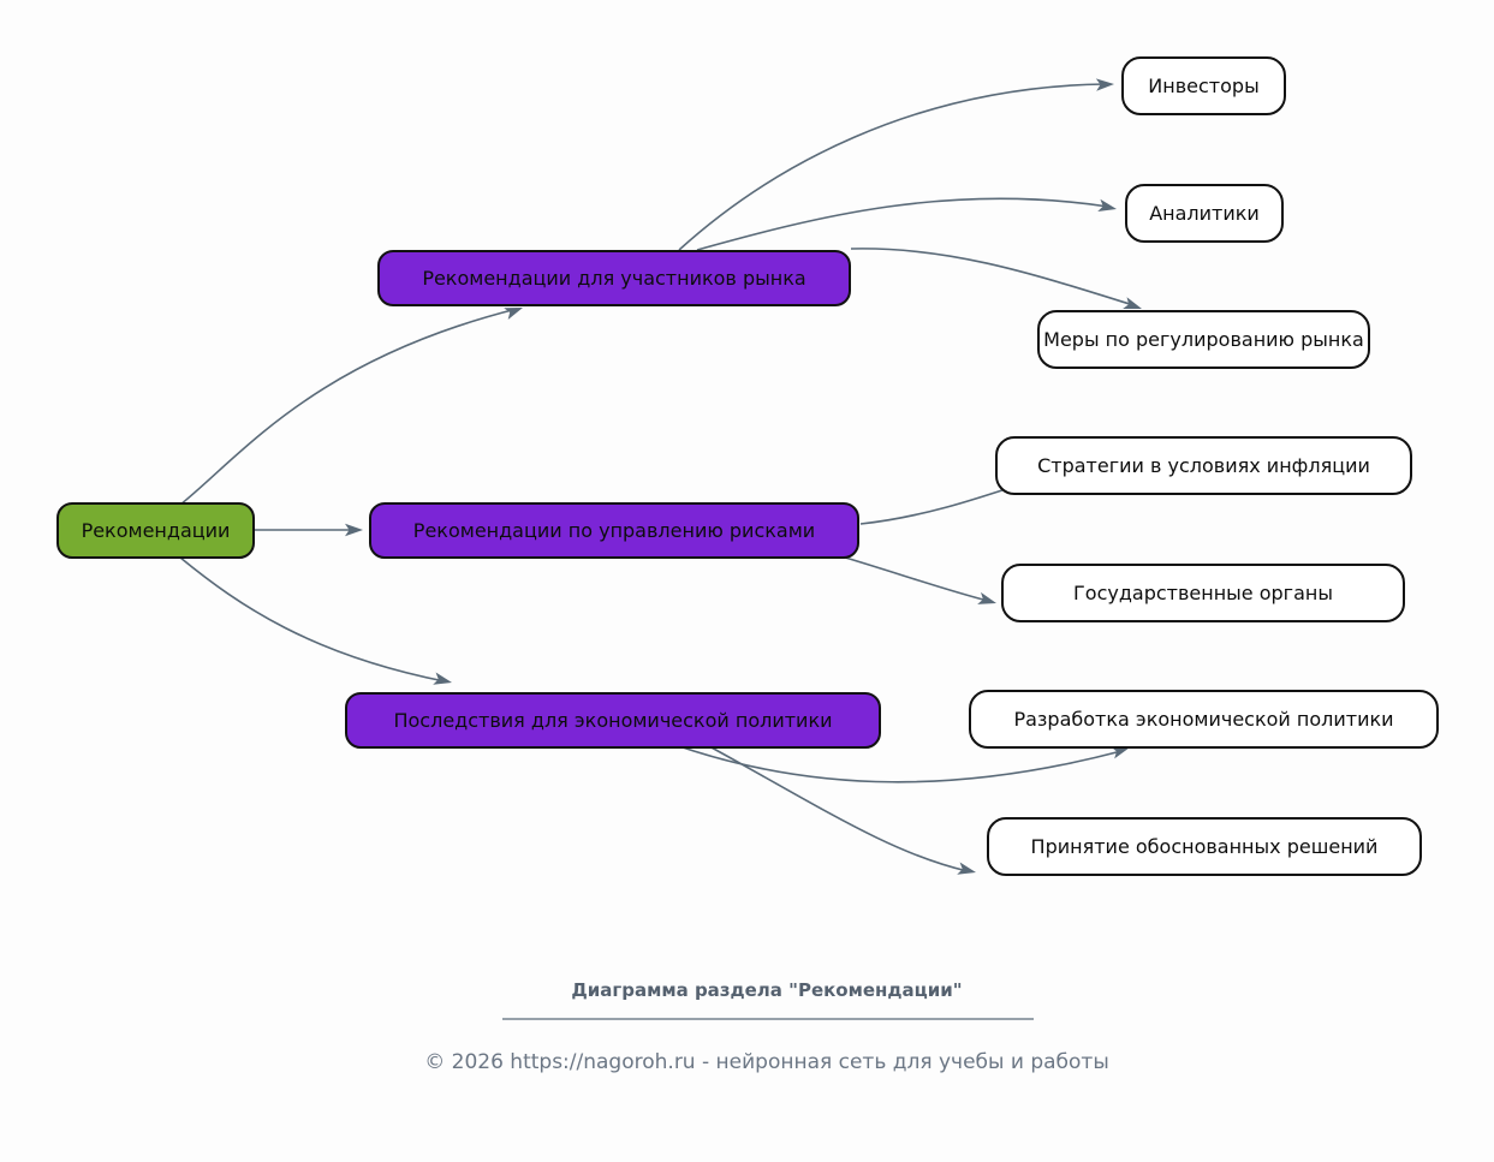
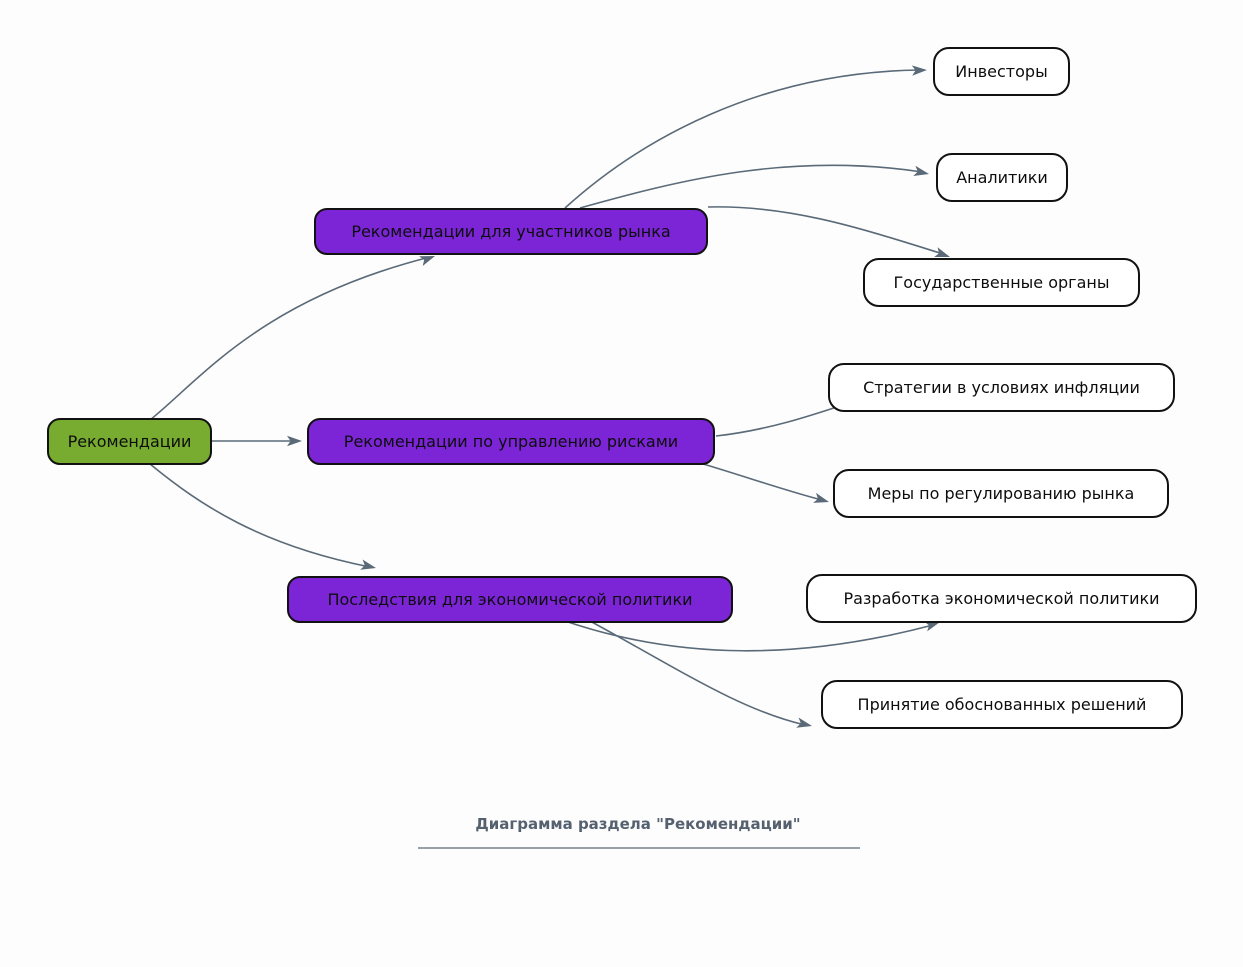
  Рекомендации
  Рекомендации для участников рынка
  Рекомендации по управлению рисками
  Последствия для экономической политики
  Инвесторы
  Аналитики
- Меры по регулированию рынка
+ Государственные органы
  Стратегии в условиях инфляции
- Государственные органы
+ Меры по регулированию рынка
  Разработка экономической политики
  Принятие обоснованных решений
  Диаграмма раздела "Рекомендации"
- © 2026 https://nagoroh.ru - нейронная сеть для учебы и работы
